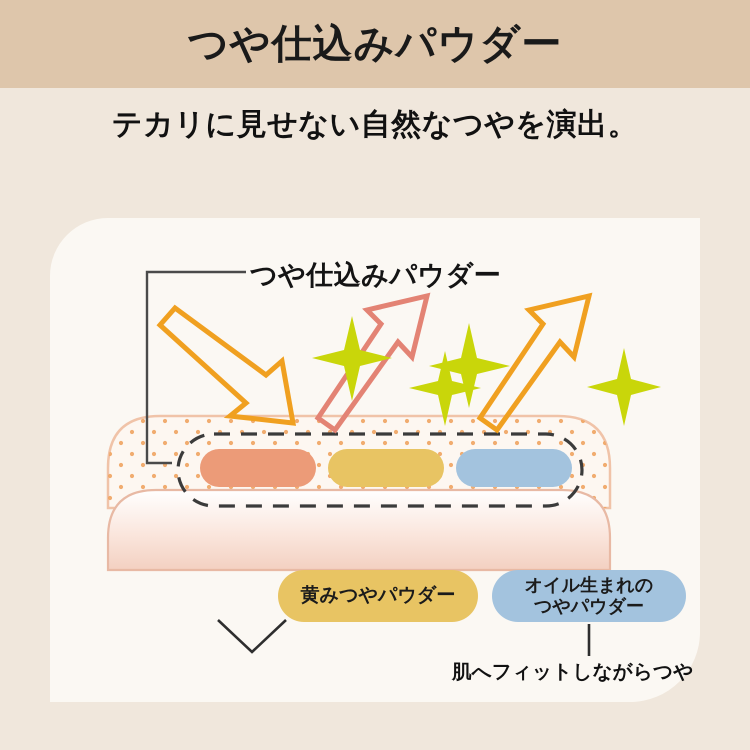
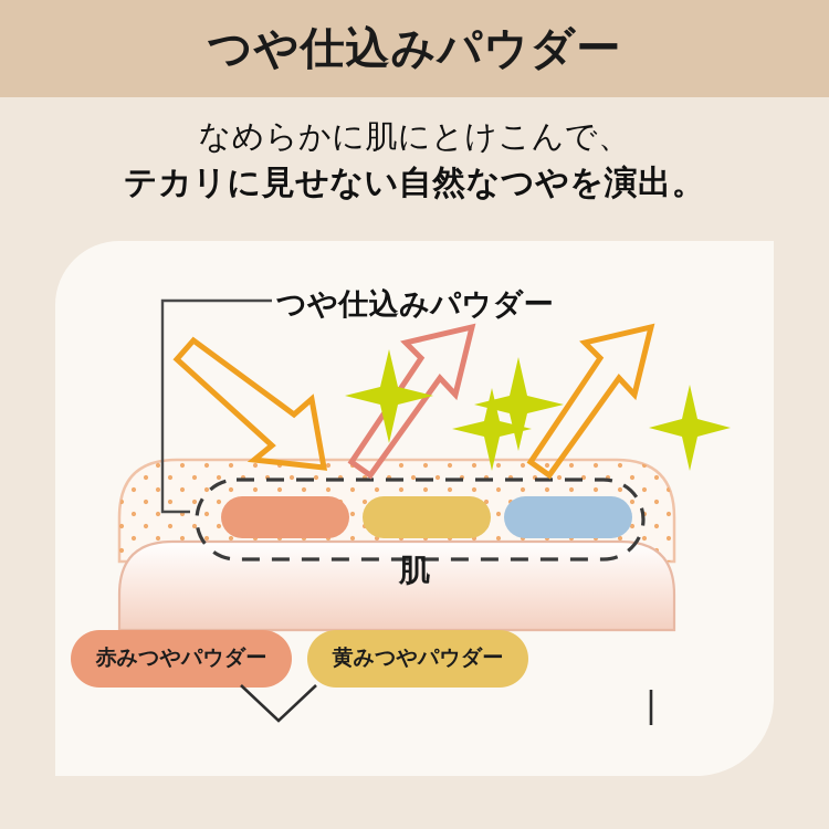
  つや仕込みパウダー
+ なめらかに肌にとけこんで、
  テカリに見せない自然なつやを演出。
  つや仕込みパウダー
+ 肌
+ 赤みつやパウダー
  黄みつやパウダー
- オイル生まれの
- つやパウダー
- 肌へフィットしながらつや
